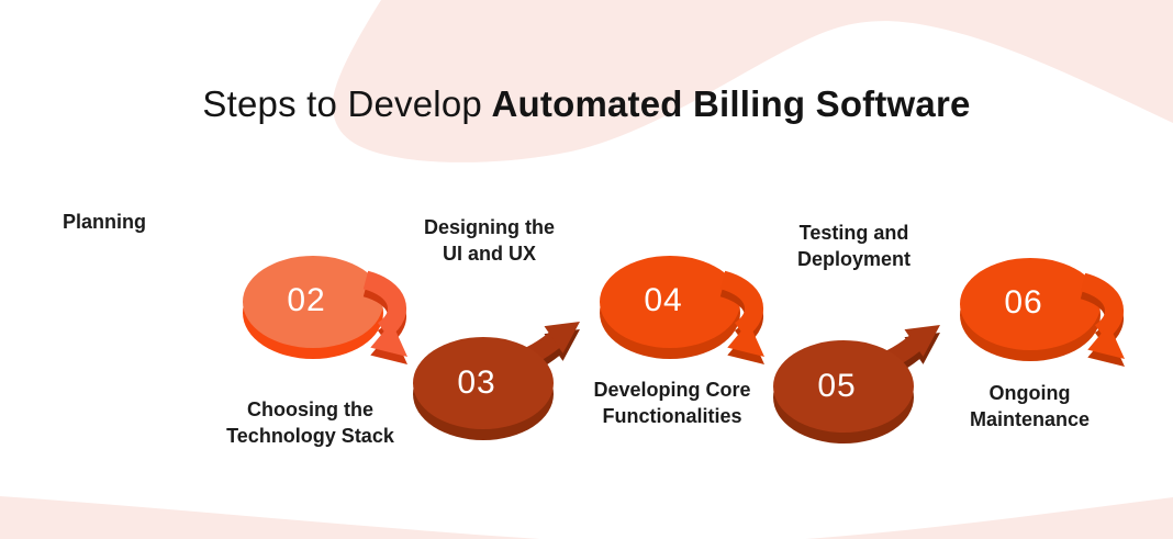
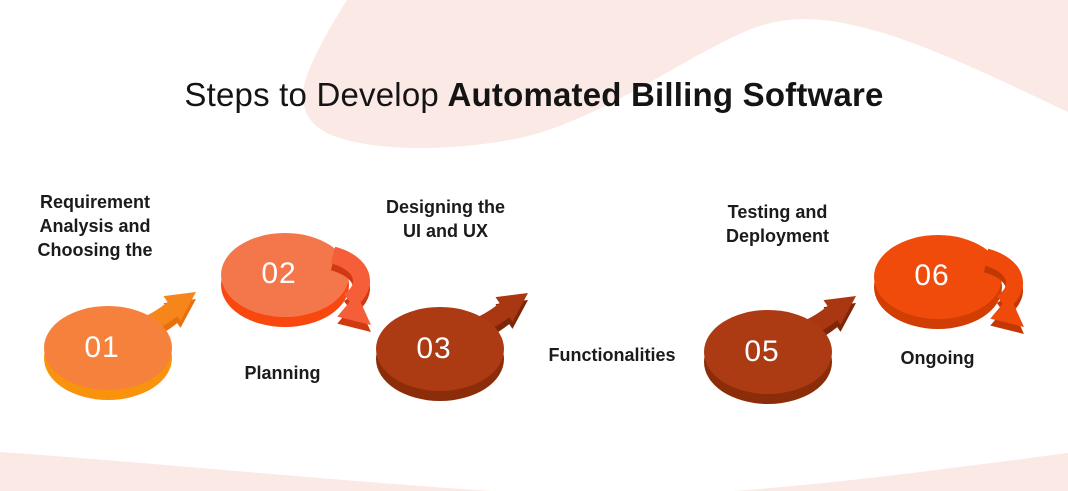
  Steps to Develop Automated Billing Software
+ Requirement
+ Analysis and
- Planning
+ Choosing the
+ 01
  02
- Choosing the
+ Planning
- Technology Stack
  Designing the
  UI and UX
  03
- 04
- Developing Core
  Functionalities
  Testing and
  Deployment
  05
  06
  Ongoing
- Maintenance
